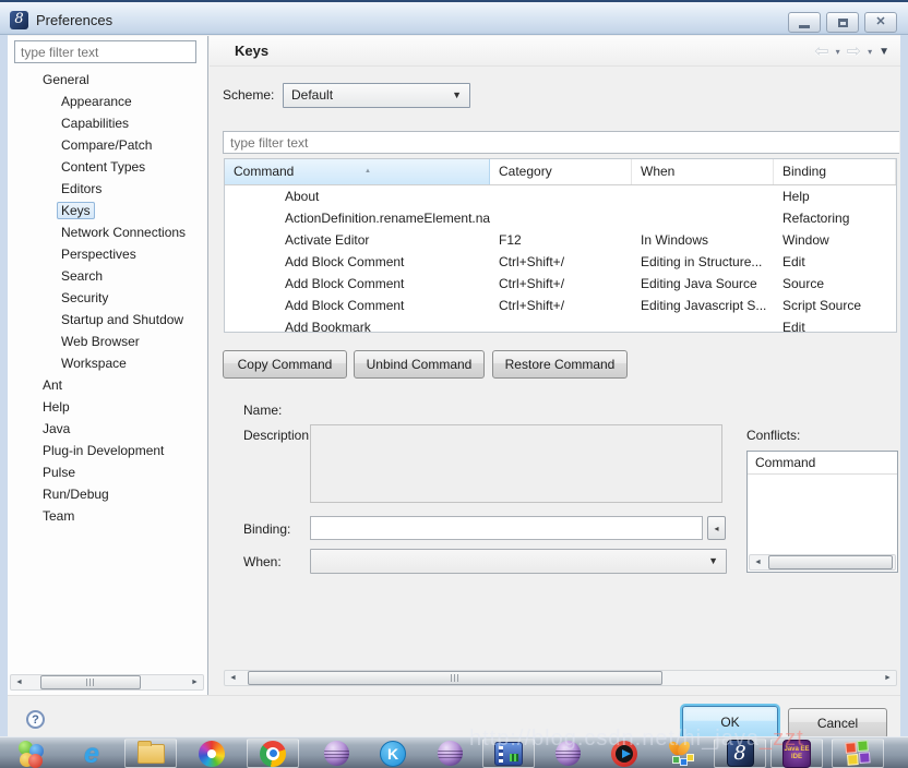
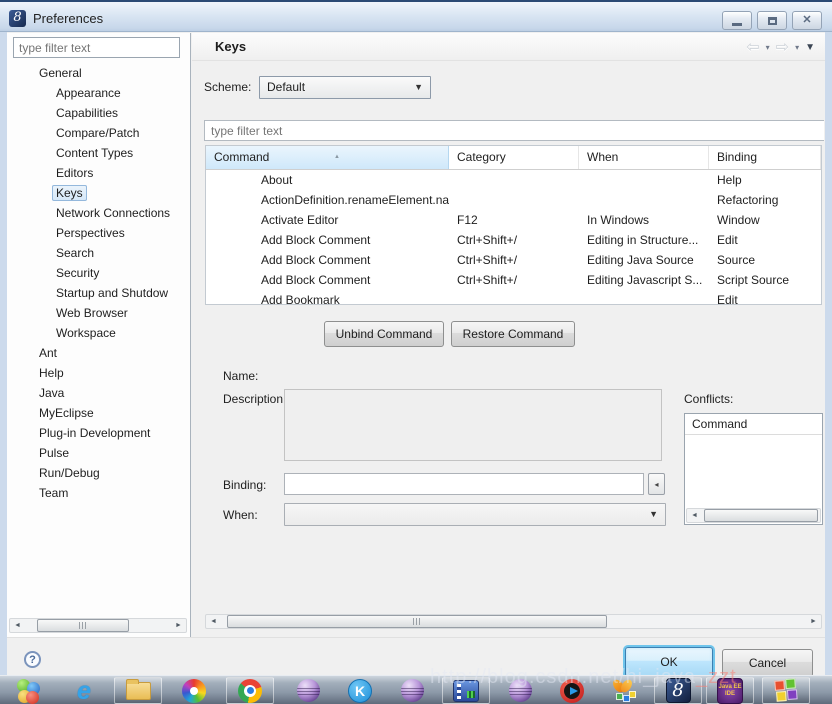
  8
  Preferences
  ✕
  type filter text
  General
  Appearance
  Capabilities
  Compare/Patch
  Content Types
  Editors
  Keys
  Network Connections
  Perspectives
  Search
  Security
  Startup and Shutdow
  Web Browser
  Workspace
  Ant
  Help
  Java
+ MyEclipse
  Plug-in Development
  Pulse
  Run/Debug
  Team
  Keys
  ⇦
  ▾
  ⇨
  ▾
  ▼
  Scheme:
  Default
  ▼
  type filter text
  Command
  Category
  When
  Binding
  About
  Help
  ActionDefinition.renameElement.na
  Refactoring
  Activate Editor
  F12
  In Windows
  Window
  Add Block Comment
  Ctrl+Shift+/
  Editing in Structure...
  Edit
  Add Block Comment
  Ctrl+Shift+/
  Editing Java Source
  Source
  Add Block Comment
  Ctrl+Shift+/
  Editing Javascript S...
  Script Source
  Add Bookmark
  Edit
- Copy Command
  Unbind Command
  Restore Command
  Name:
  Description
  Conflicts:
  Command
  Binding:
  ◂
  When:
  ▼
  ?
  OK
  Cancel
  e
  K
  8
  http://blog.csdn.net/hi_java_zzt
